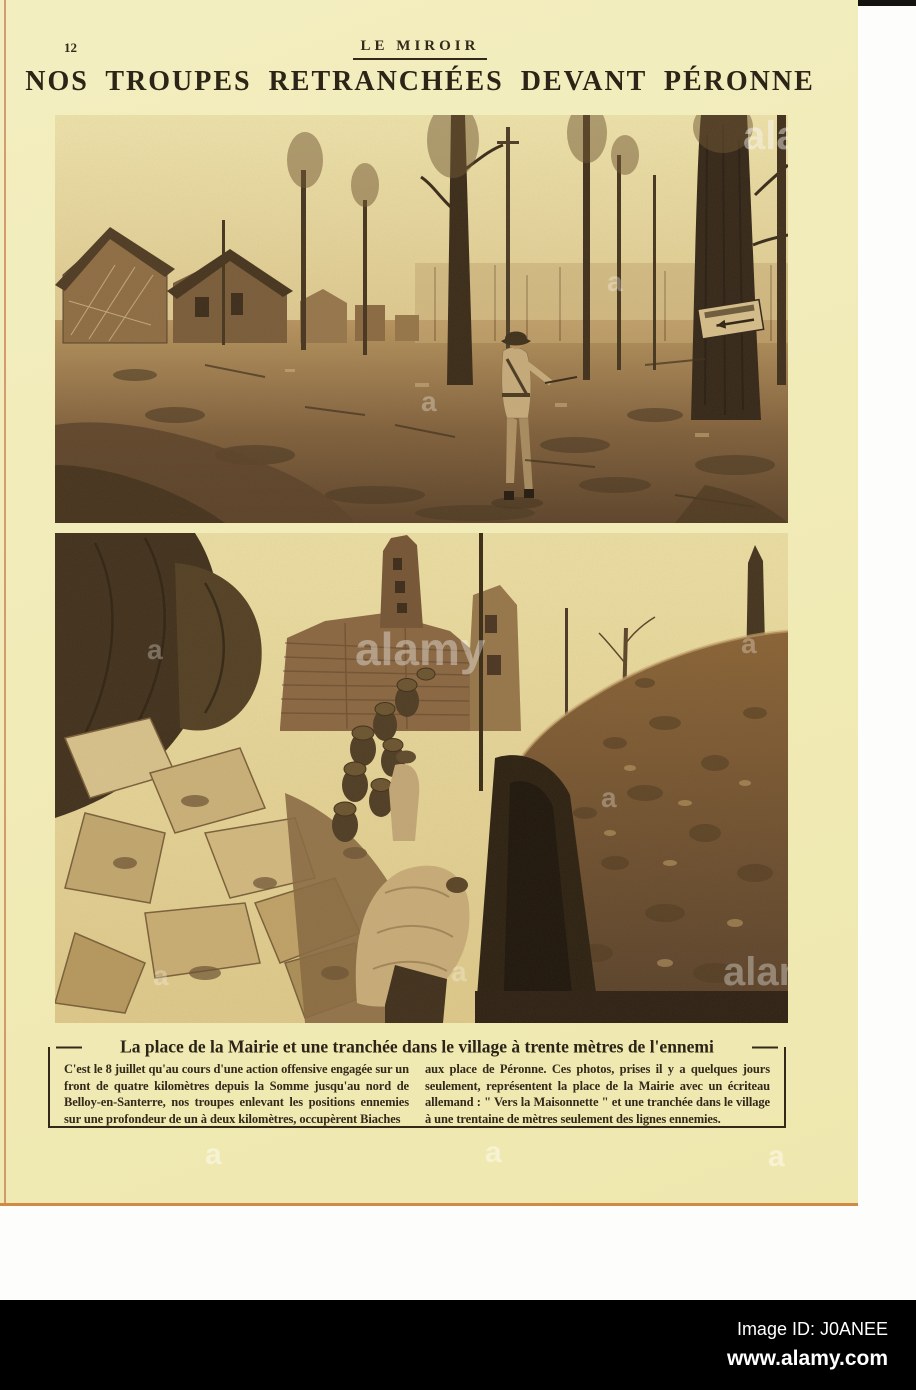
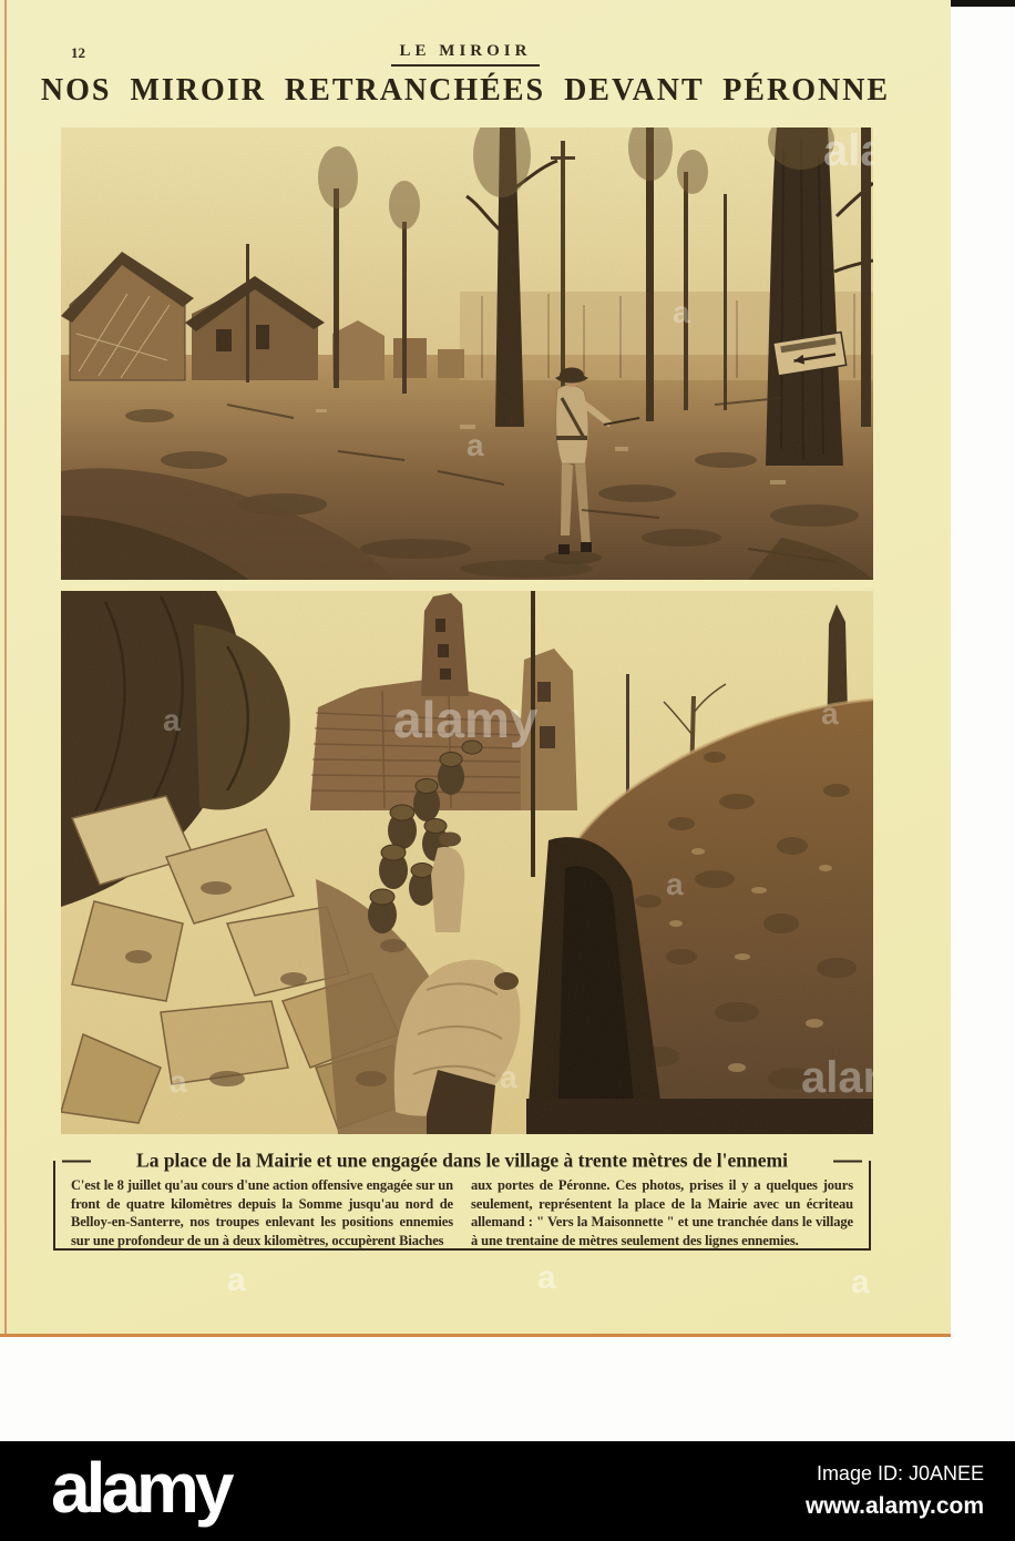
  12
  LE MIROIR
- NOS TROUPES RETRANCHÉES DEVANT PÉRONNE
+ NOS MIROIR RETRANCHÉES DEVANT PÉRONNE
- La place de la Mairie et une tranchée dans le village à trente mètres de l'ennemi
+ La place de la Mairie et une engagée dans le village à trente mètres de l'ennemi
  C'est le 8 juillet qu'au cours d'une action offensive engagée sur un front de quatre kilomètres depuis la Somme jusqu'au nord de Belloy-en-Santerre, nos troupes enlevant les positions ennemies sur une profondeur de un à deux kilomètres, occupèrent Biaches
- aux place de Péronne. Ces photos, prises il y a quelques jours seulement, représentent la place de la Mairie avec un écriteau allemand : " Vers la Maisonnette " et une tranchée dans le village à une trentaine de mètres seulement des lignes ennemies.
+ aux portes de Péronne. Ces photos, prises il y a quelques jours seulement, représentent la place de la Mairie avec un écriteau allemand : " Vers la Maisonnette " et une tranchée dans le village à une trentaine de mètres seulement des lignes ennemies.
  a
  a
  a
+ alamy
  Image ID: J0ANEE
  www.alamy.com
